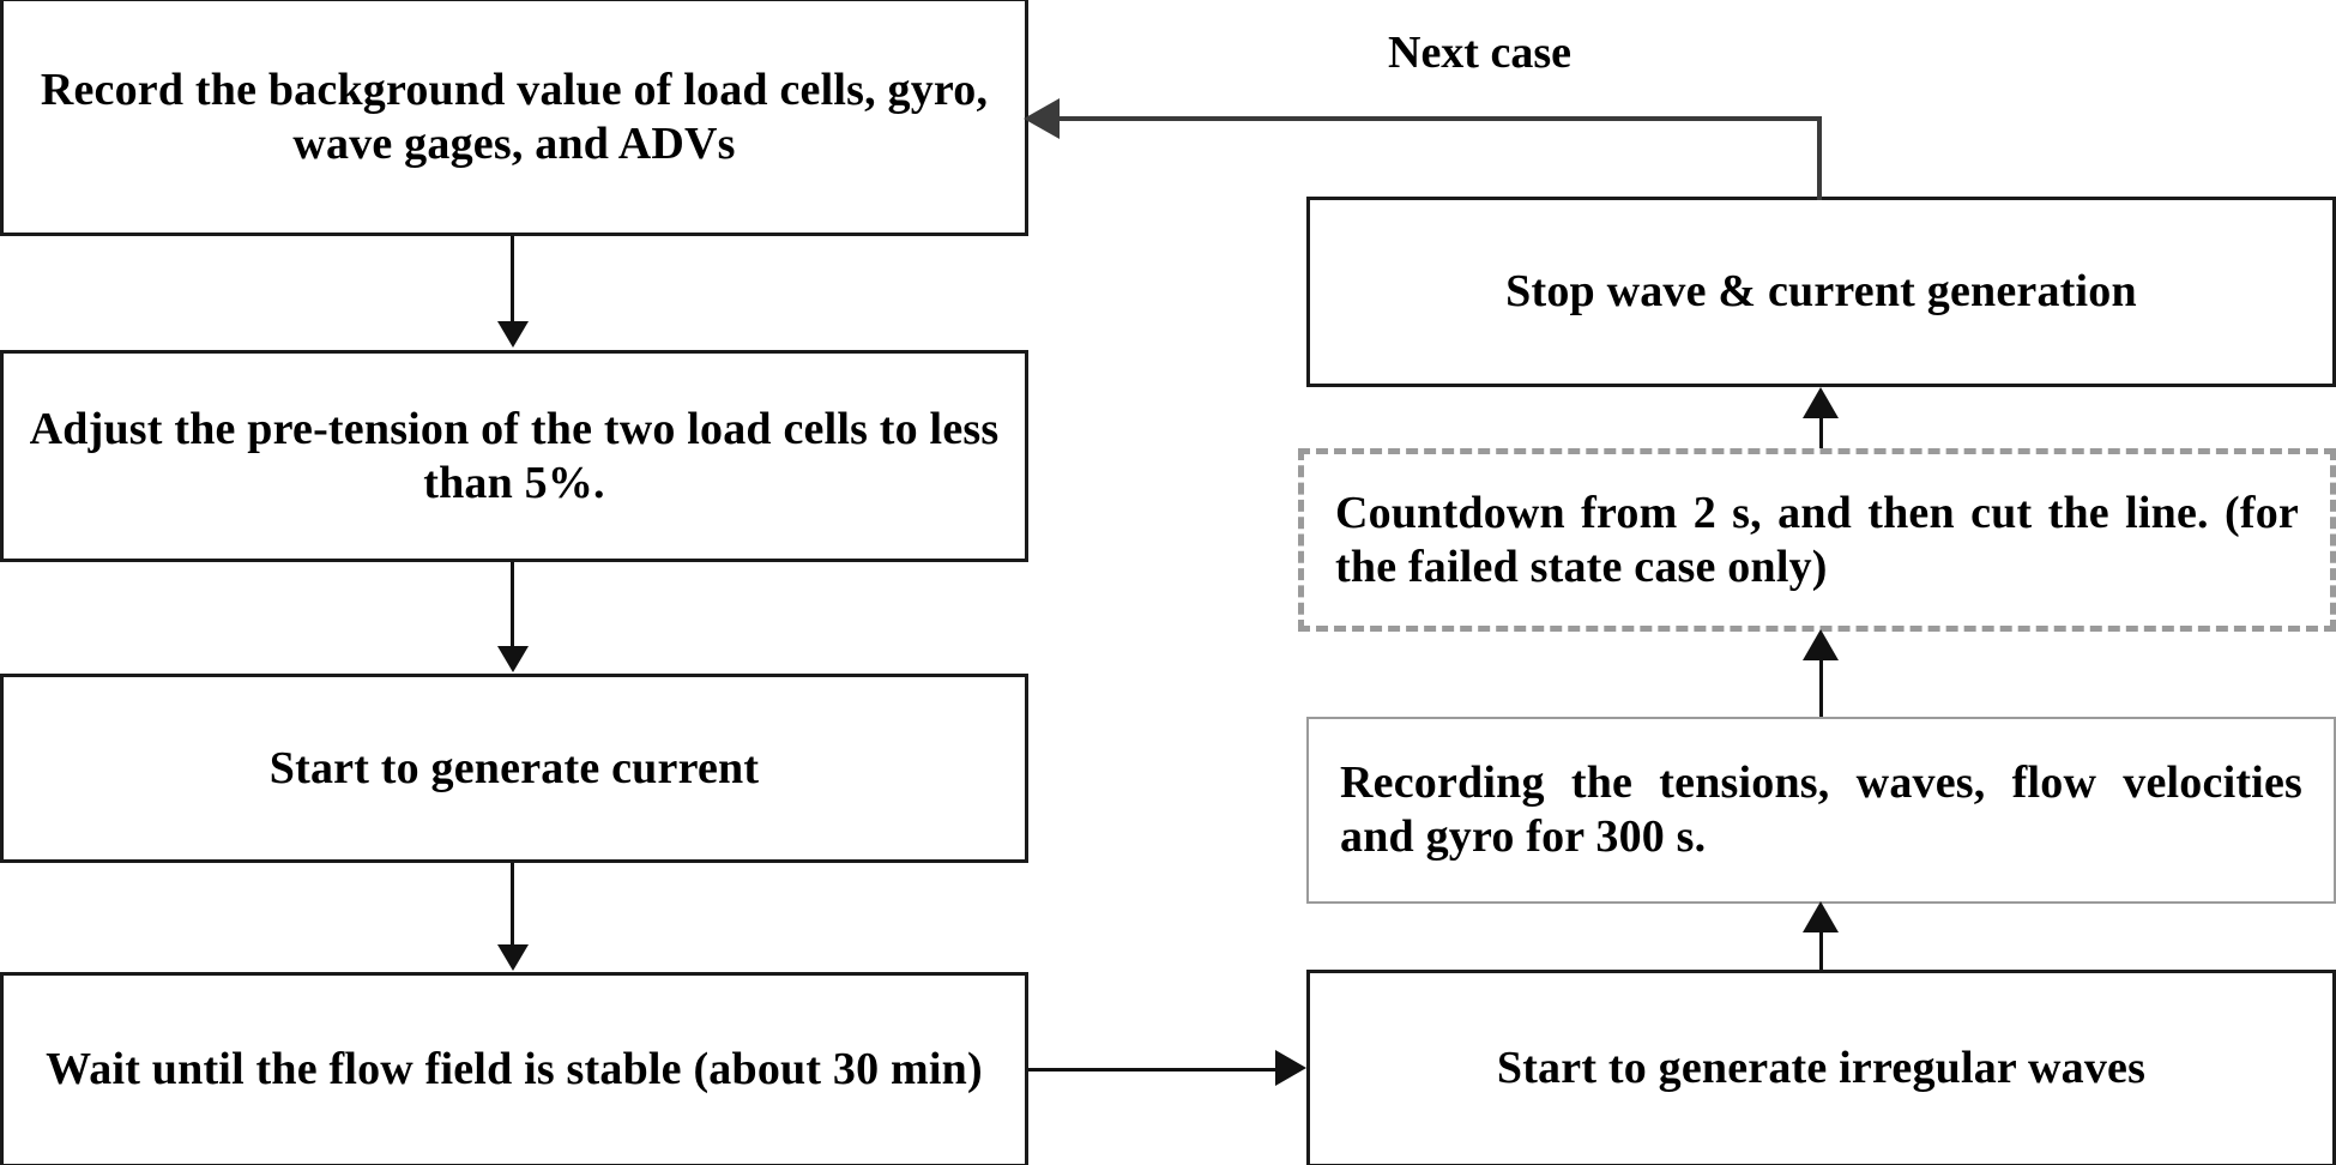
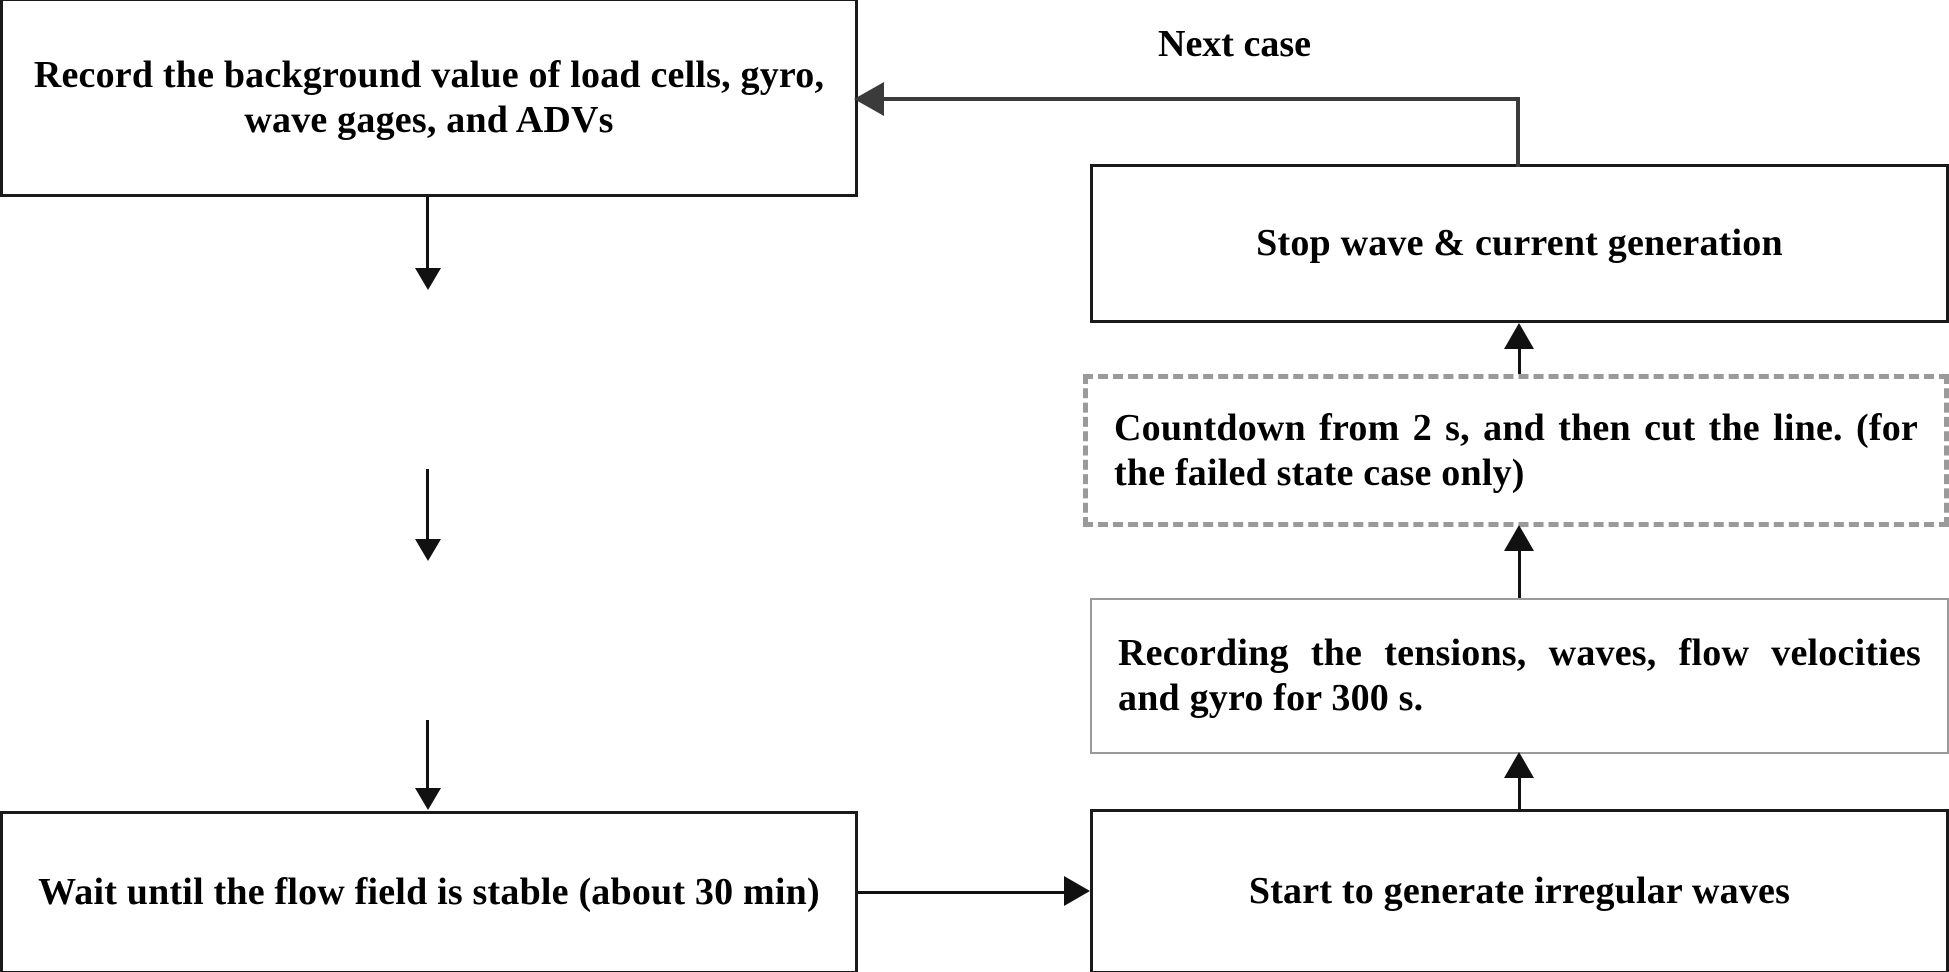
  Record the background value of load cells, gyro, wave gages, and ADVs
- Adjust the pre-tension of the two load cells to less than 5%.
- Start to generate current
  Wait until the flow field is stable (about 30 min)
  Stop wave & current generation
  Countdown from 2 s, and then cut the line. (for the failed state case only)
  Recording the tensions, waves, flow velocities and gyro for 300 s.
  Start to generate irregular waves
  Next case
